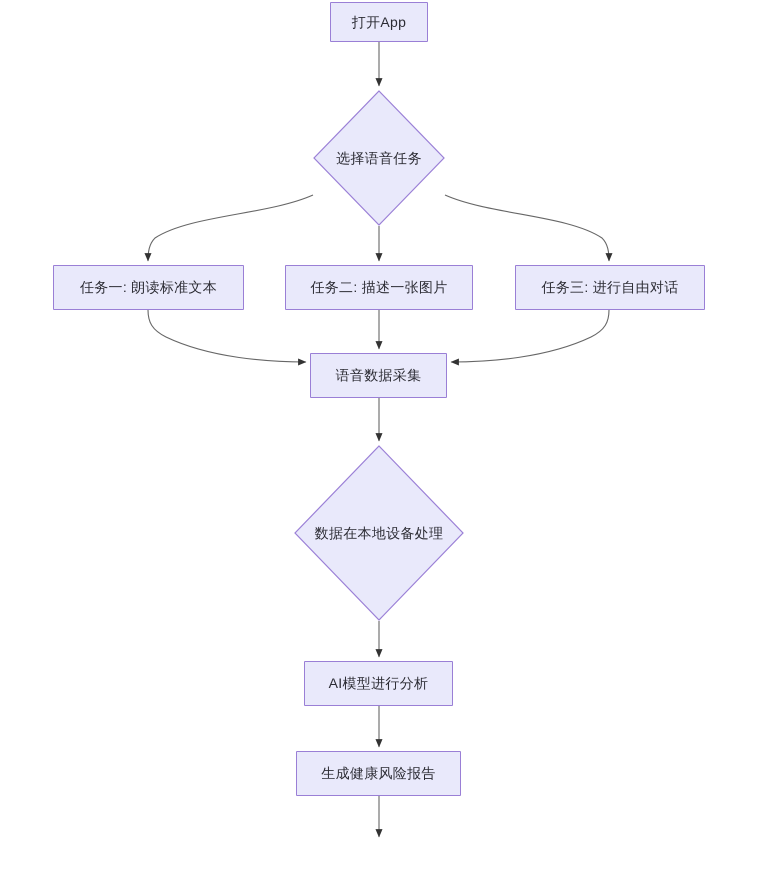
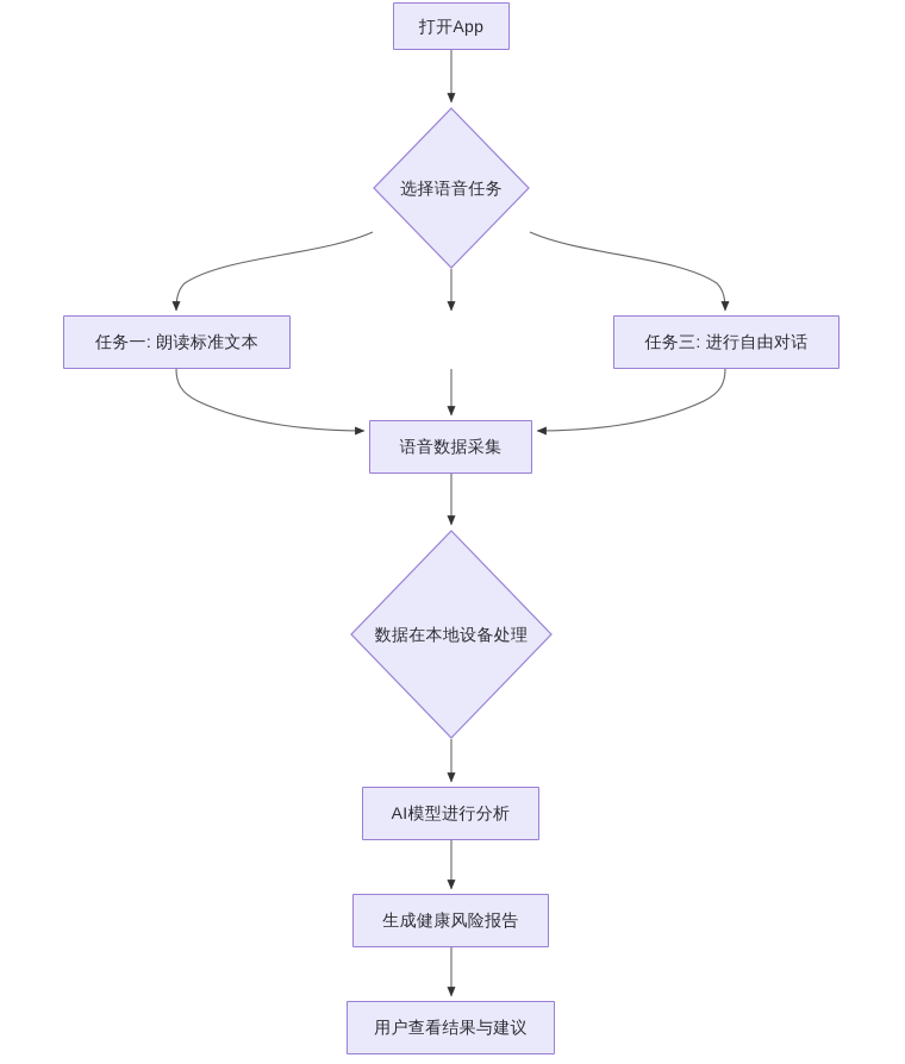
  打开App
  选择语音任务
  任务一: 朗读标准文本
- 任务二: 描述一张图片
  任务三: 进行自由对话
  语音数据采集
  数据在本地设备处理
  AI模型进行分析
  生成健康风险报告
+ 用户查看结果与建议
